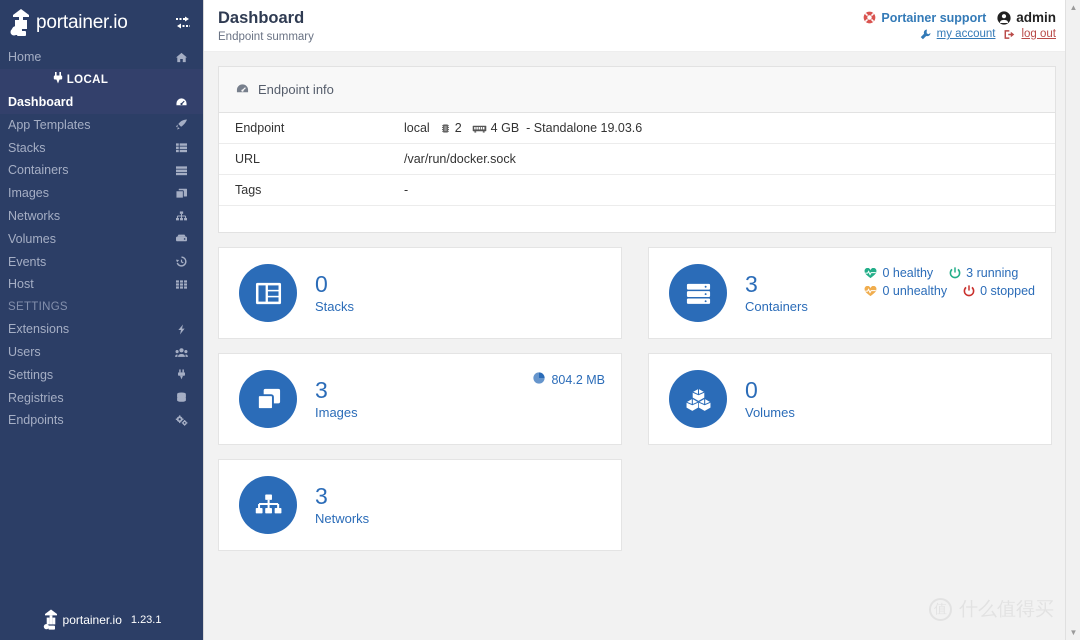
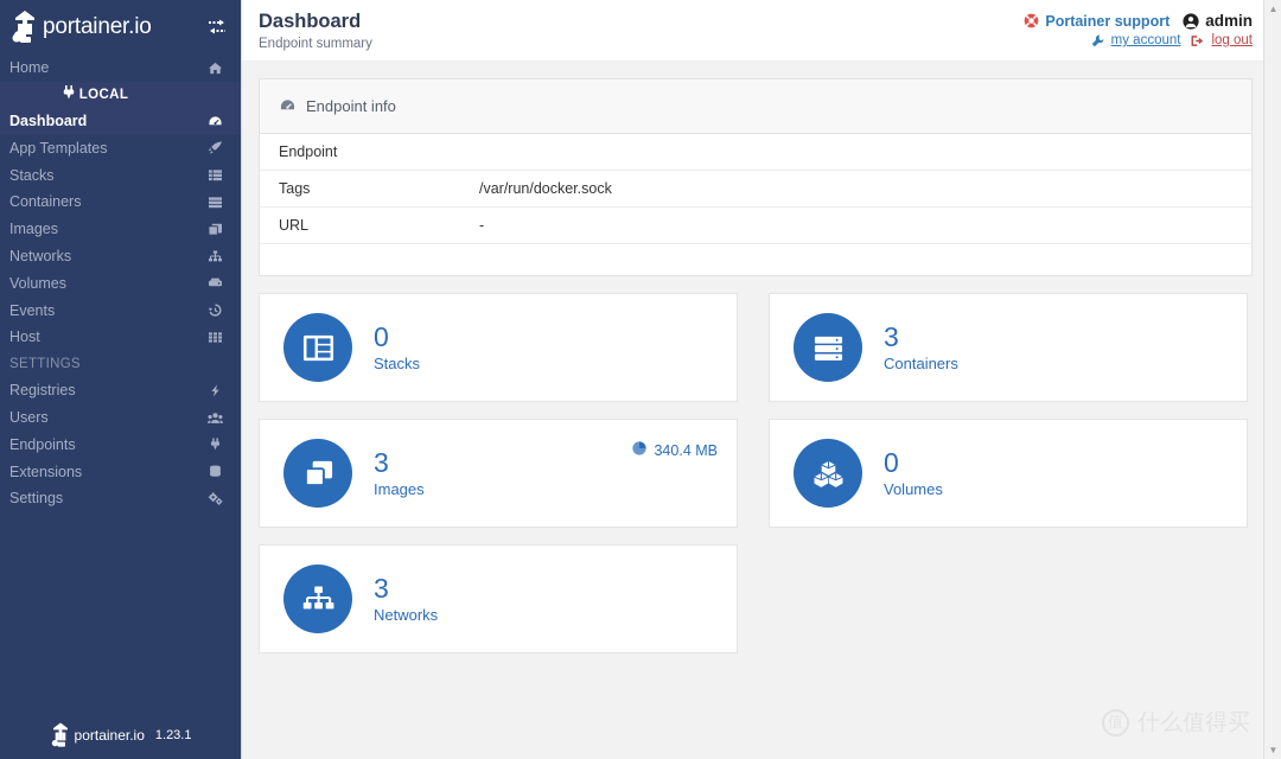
  portainer.io
  Home
  LOCAL
  Dashboard
  App Templates
  Stacks
  Containers
  Images
  Networks
  Volumes
  Events
  Host
  SETTINGS
- Extensions
+ Registries
  Users
- Settings
+ Endpoints
- Registries
+ Extensions
- Endpoints
+ Settings
  portainer.io
  1.23.1
  Dashboard
  Endpoint summary
  Portainer support
  admin
  my account
  log out
  Endpoint info
  Endpoint
- local
- 2
- 4 GB
- - Standalone 19.03.6
- URL
+ Tags
  /var/run/docker.sock
- Tags
+ URL
  -
  0
  Stacks
  3
  Containers
- 0 healthy
- 3 running
- 0 unhealthy
- 0 stopped
  3
  Images
- 804.2 MB
+ 340.4 MB
  0
  Volumes
  3
  Networks
  ▲
  ▼
